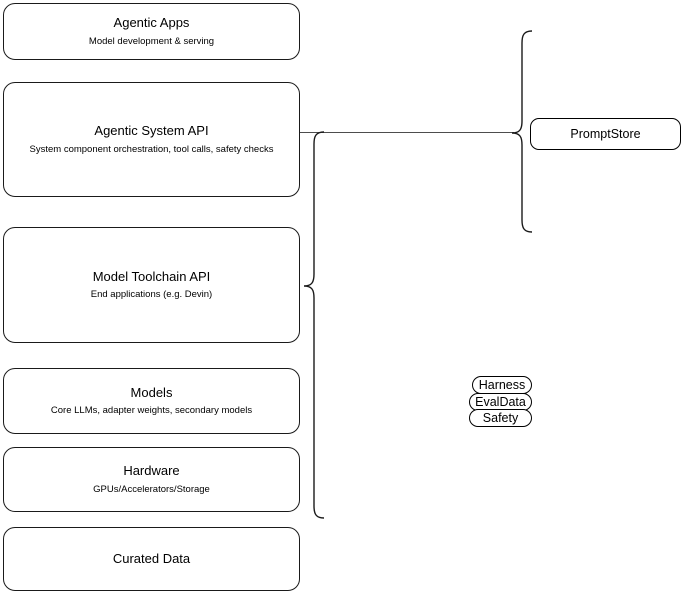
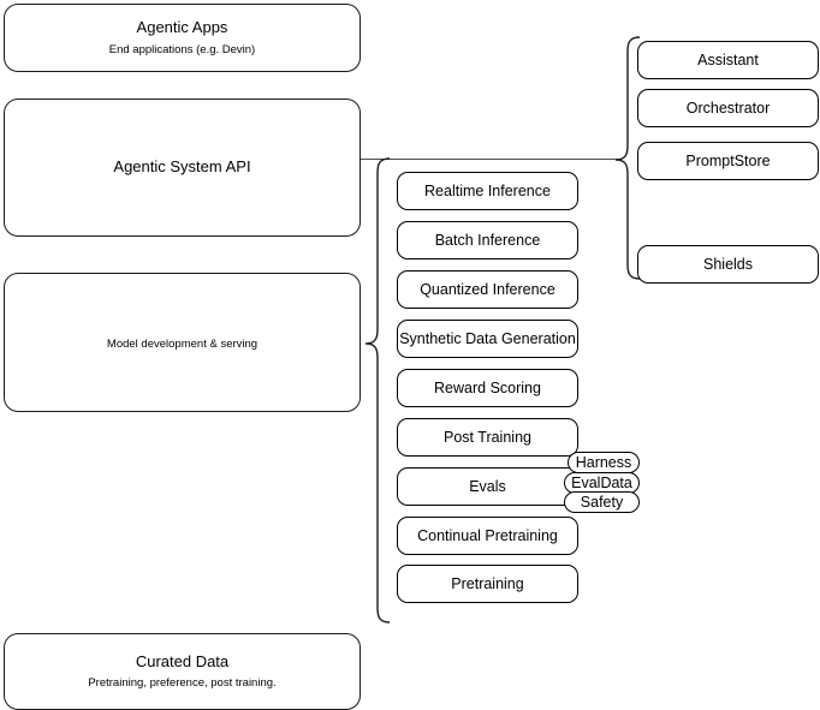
  Agentic Apps
- Model development & serving
+ End applications (e.g. Devin)
  Agentic System API
- System component orchestration, tool calls, safety checks
- Model Toolchain API
- End applications (e.g. Devin)
+ Model development & serving
- Models
- Core LLMs, adapter weights, secondary models
- Hardware
- GPUs/Accelerators/Storage
  Curated Data
+ Pretraining, preference, post training.
+ Realtime Inference
+ Batch Inference
+ Quantized Inference
+ Synthetic Data Generation
+ Reward Scoring
+ Post Training
+ Evals
+ Continual Pretraining
+ Pretraining
  Harness
  EvalData
  Safety
+ Assistant
+ Orchestrator
  PromptStore
+ Shields
